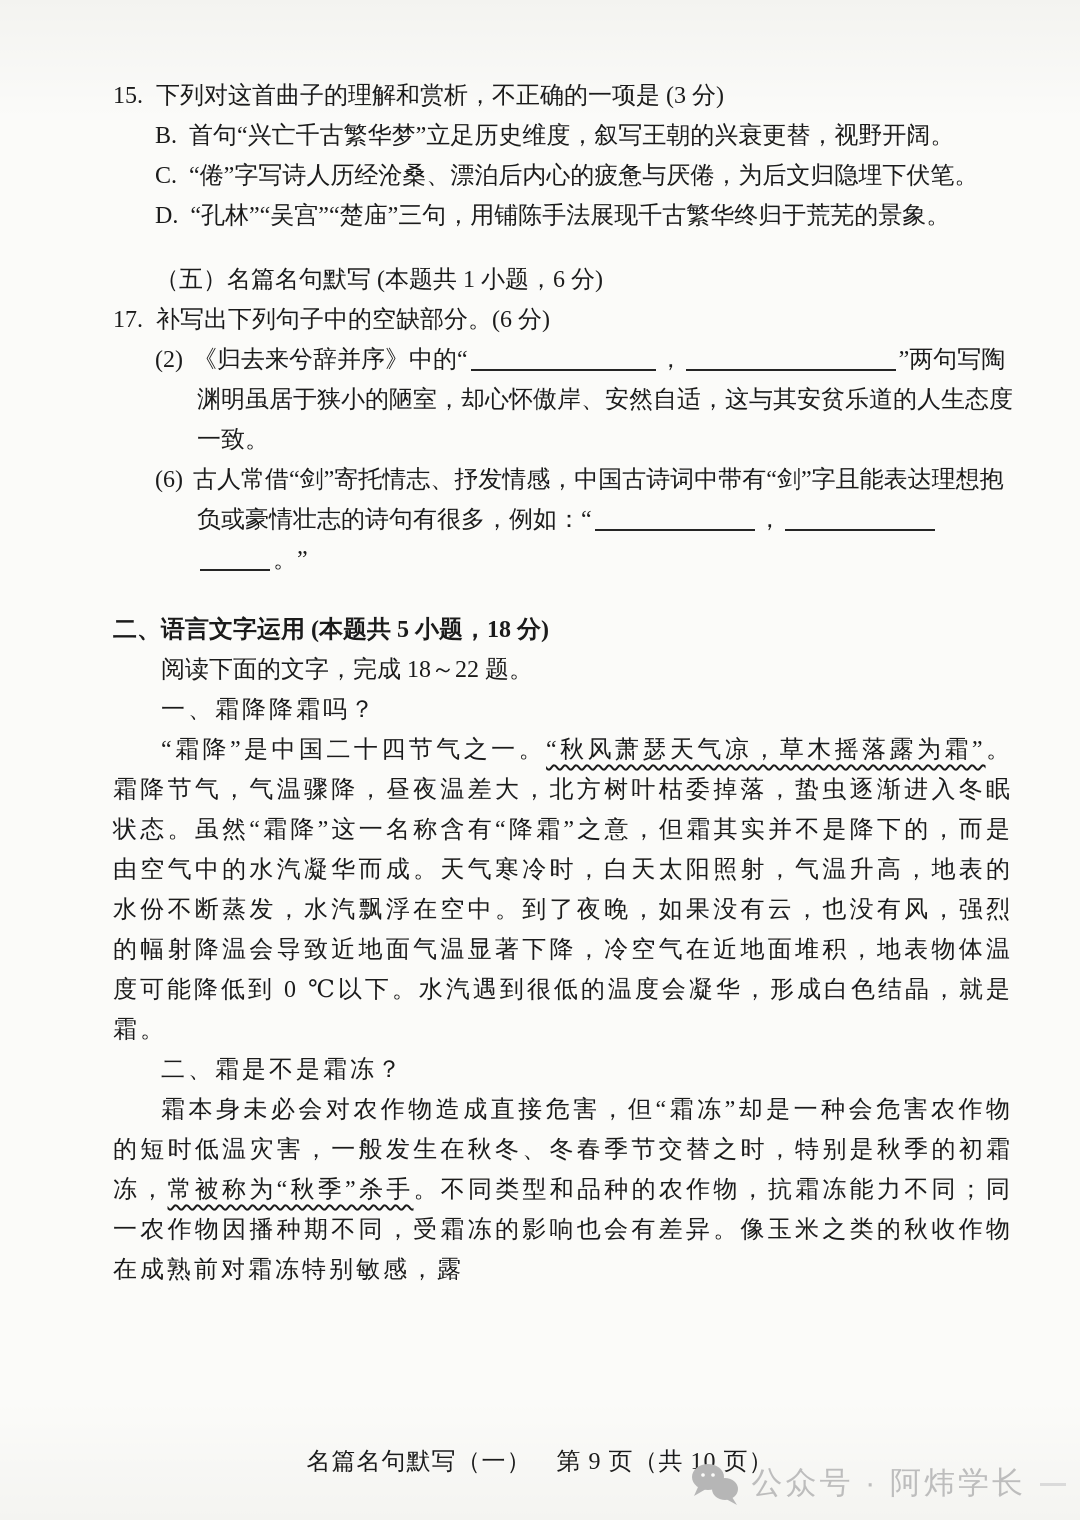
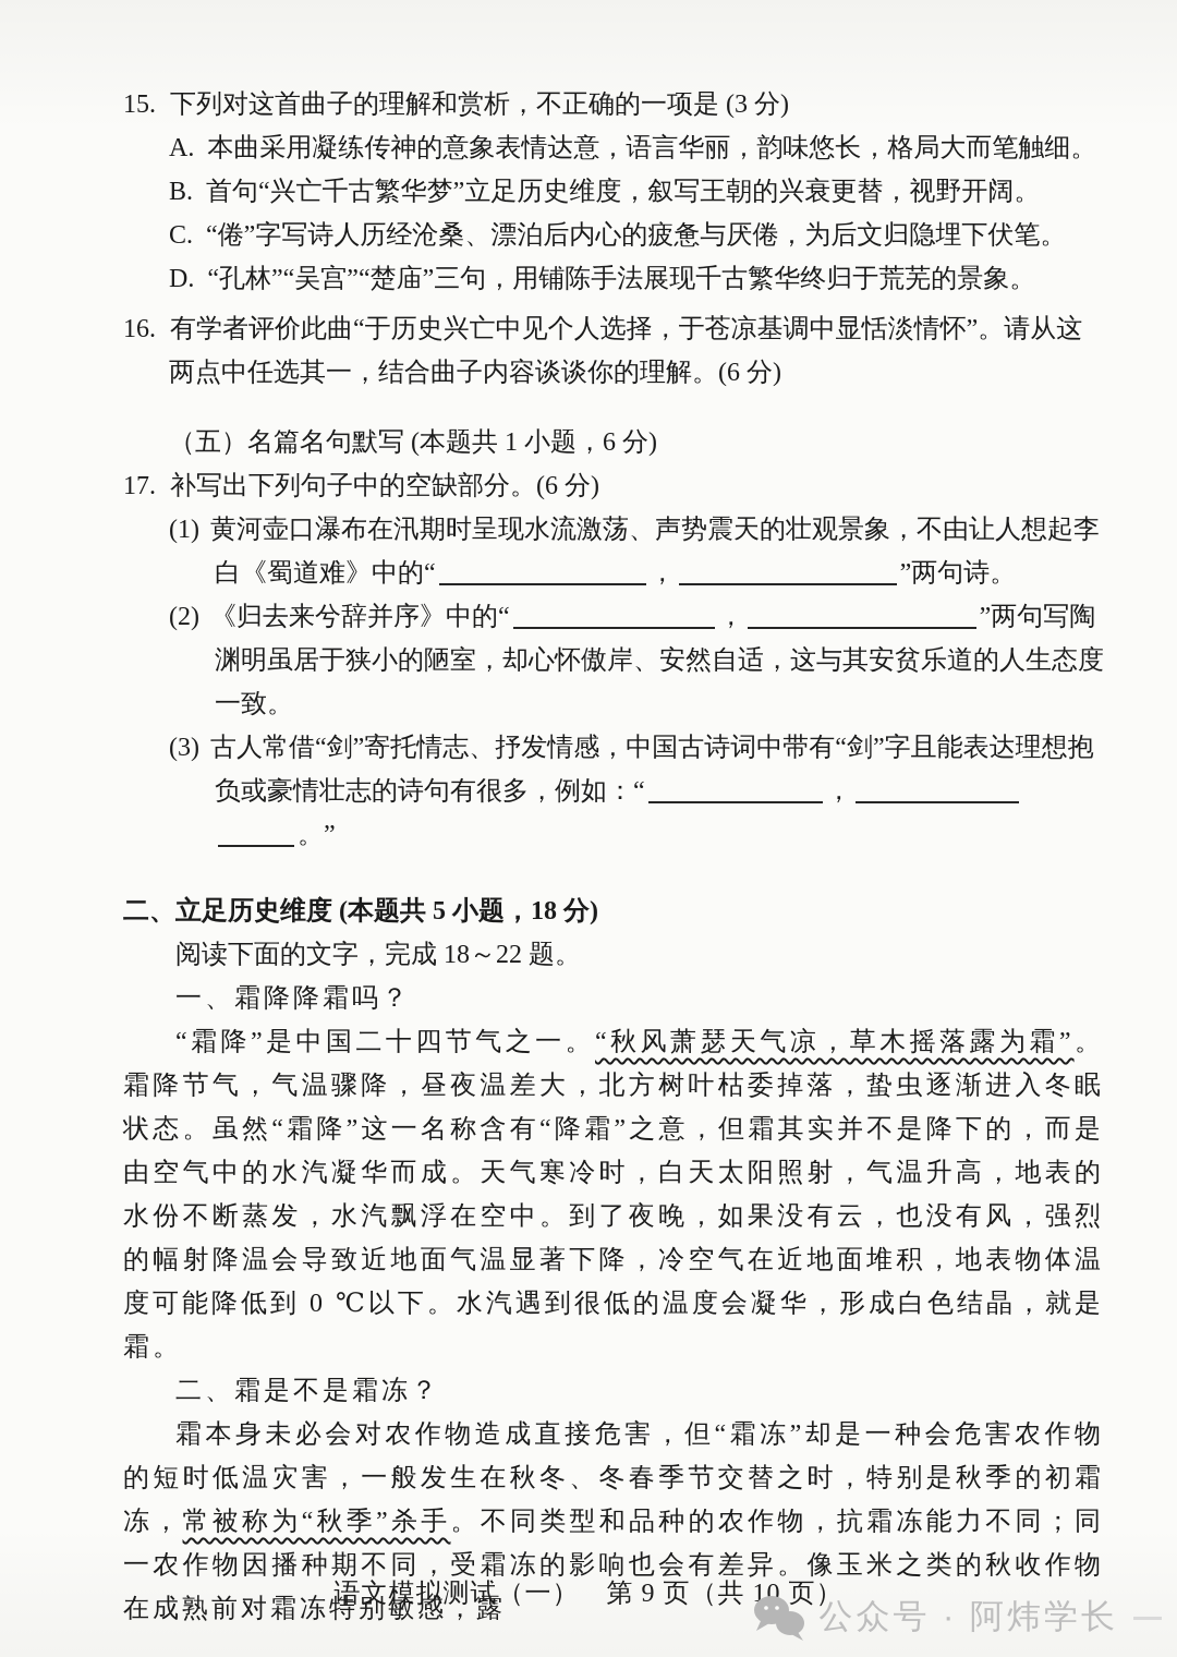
  15. 下列对这首曲子的理解和赏析，不正确的一项是 (3 分)
+ A. 本曲采用凝练传神的意象表情达意，语言华丽，韵味悠长，格局大而笔触细。
  B. 首句“兴亡千古繁华梦”立足历史维度，叙写王朝的兴衰更替，视野开阔。
  C. “倦”字写诗人历经沧桑、漂泊后内心的疲惫与厌倦，为后文归隐埋下伏笔。
  D. “孔林”“吴宫”“楚庙”三句，用铺陈手法展现千古繁华终归于荒芜的景象。
+ 16. 有学者评价此曲“于历史兴亡中见个人选择，于苍凉基调中显恬淡情怀”。请从这两点中任选其一，结合曲子内容谈谈你的理解。(6 分)
  （五）名篇名句默写 (本题共 1 小题，6 分)
  17. 补写出下列句子中的空缺部分。(6 分)
+ (1) 黄河壶口瀑布在汛期时呈现水流激荡、声势震天的壮观景象，不由让人想起李白《蜀道难》中的“ ， ”两句诗。
  (2) 《归去来兮辞并序》中的“ ， ”两句写陶渊明虽居于狭小的陋室，却心怀傲岸、安然自适，这与其安贫乐道的人生态度一致。
- (6) 古人常借“剑”寄托情志、抒发情感，中国古诗词中带有“剑”字且能表达理想抱负或豪情壮志的诗句有很多，例如：“ ，。”
+ (3) 古人常借“剑”寄托情志、抒发情感，中国古诗词中带有“剑”字且能表达理想抱负或豪情壮志的诗句有很多，例如：“ ，。”
- 二、语言文字运用 (本题共 5 小题，18 分)
+ 二、立足历史维度 (本题共 5 小题，18 分)
  阅读下面的文字，完成 18～22 题。
  一、霜降降霜吗？
  “霜降”是中国二十四节气之一。“秋风萧瑟天气凉，草木摇落露为霜”。霜降节气，气温骤降，昼夜温差大，北方树叶枯委掉落，蛰虫逐渐进入冬眠状态。虽然“霜降”这一名称含有“降霜”之意，但霜其实并不是降下的，而是由空气中的水汽凝华而成。天气寒冷时，白天太阳照射，气温升高，地表的水份不断蒸发，水汽飘浮在空中。到了夜晚，如果没有云，也没有风，强烈的幅射降温会导致近地面气温显著下降，冷空气在近地面堆积，地表物体温度可能降低到 0 ℃以下。水汽遇到很低的温度会凝华，形成白色结晶，就是霜。
  二、霜是不是霜冻？
  霜本身未必会对农作物造成直接危害，但“霜冻”却是一种会危害农作物的短时低温灾害，一般发生在秋冬、冬春季节交替之时，特别是秋季的初霜冻，常被称为“秋季”杀手。不同类型和品种的农作物，抗霜冻能力不同；同一农作物因播种期不同，受霜冻的影响也会有差异。像玉米之类的秋收作物在成熟前对霜冻特别敏感，露
- 名篇名句默写（一） 第 9 页（共 10 页）
+ 语文模拟测试（一） 第 9 页（共 10 页）
  公众号 · 阿炜学长
